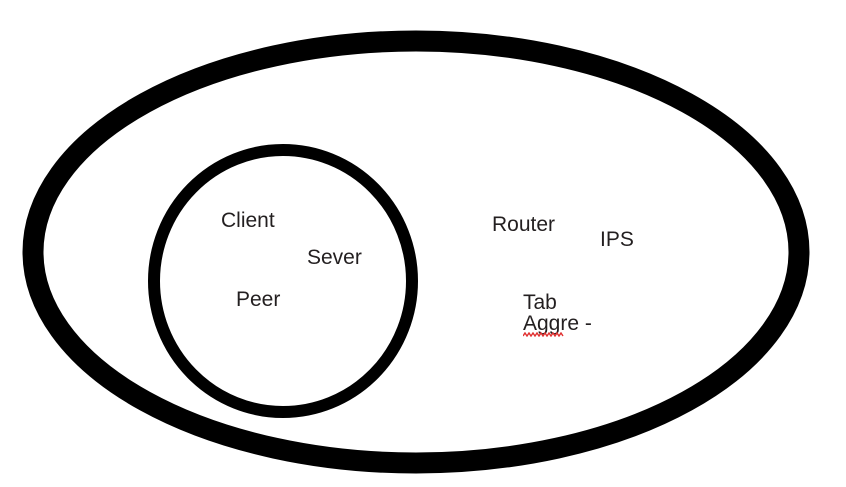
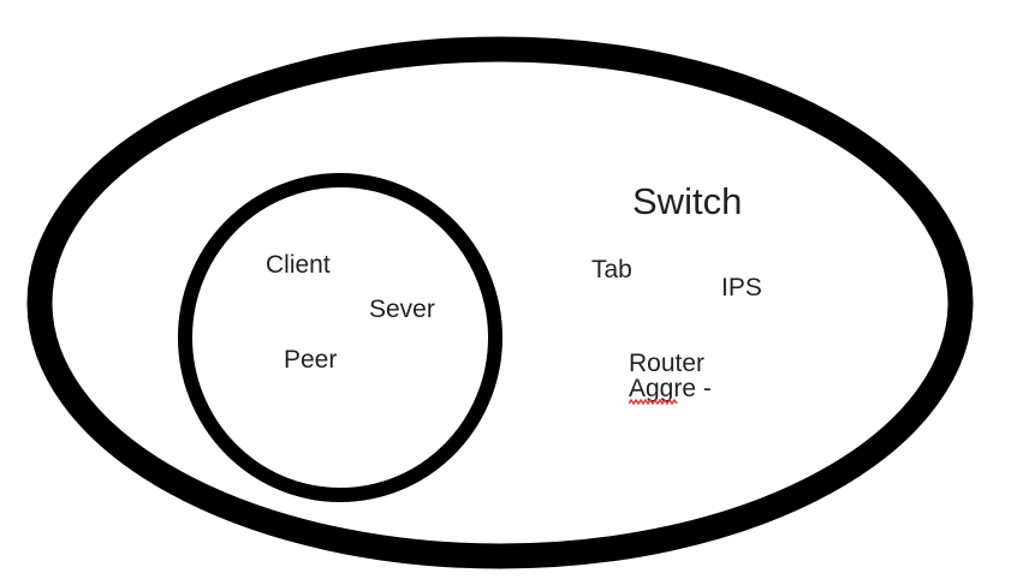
+ Switch
  Client
  Sever
  Peer
- Router
+ Tab
  IPS
- Tab
+ Router
  Aggre -
